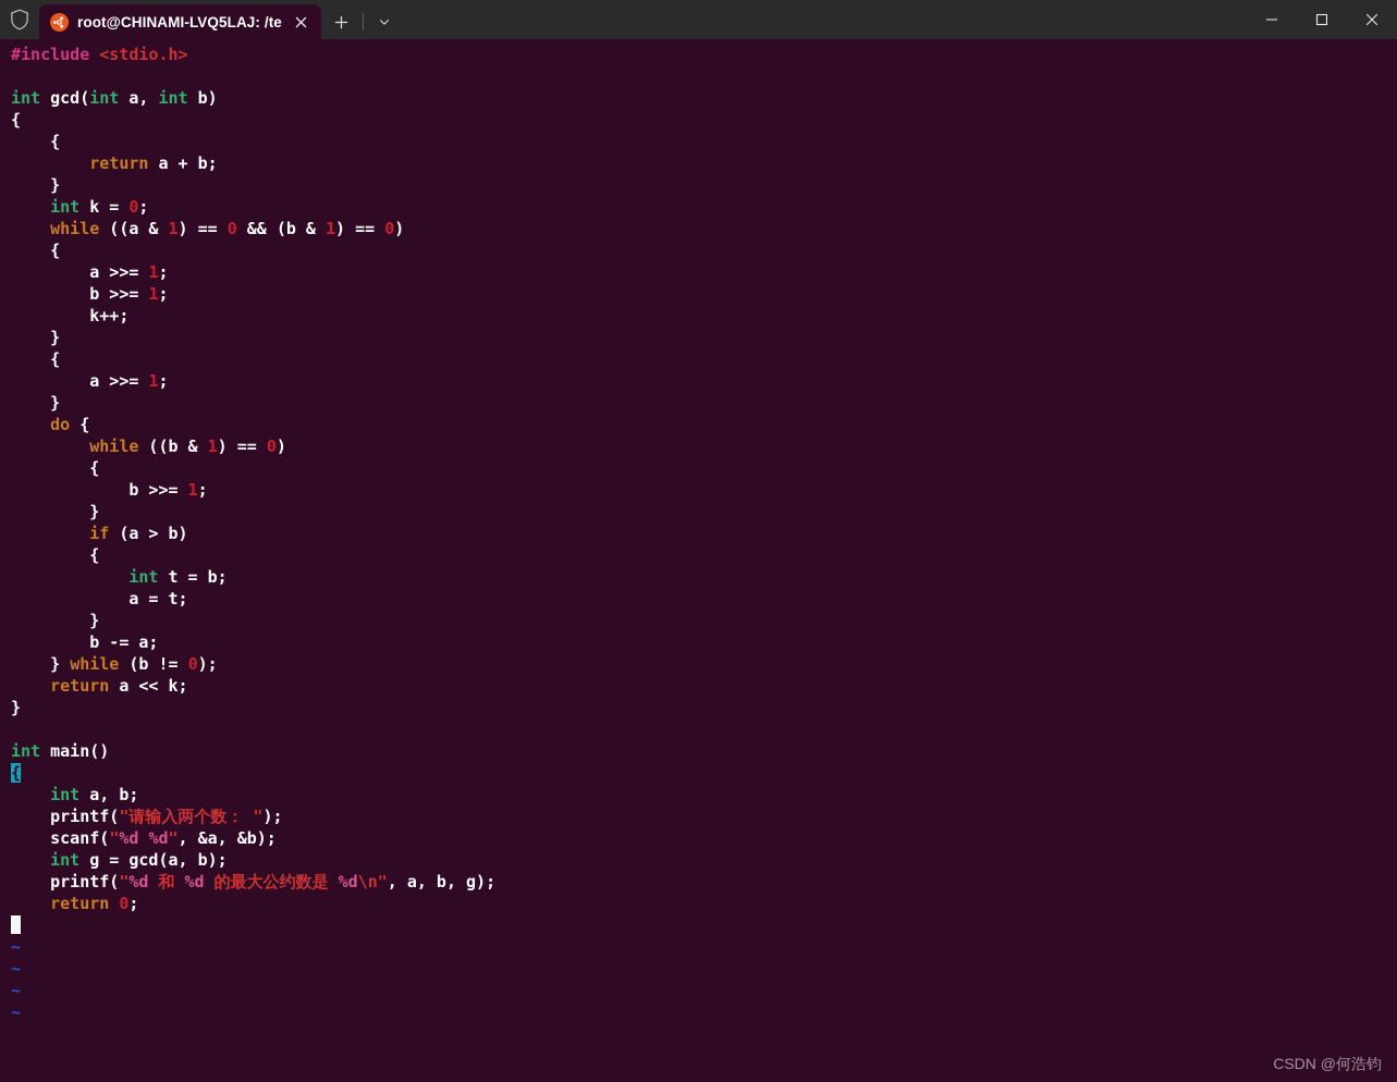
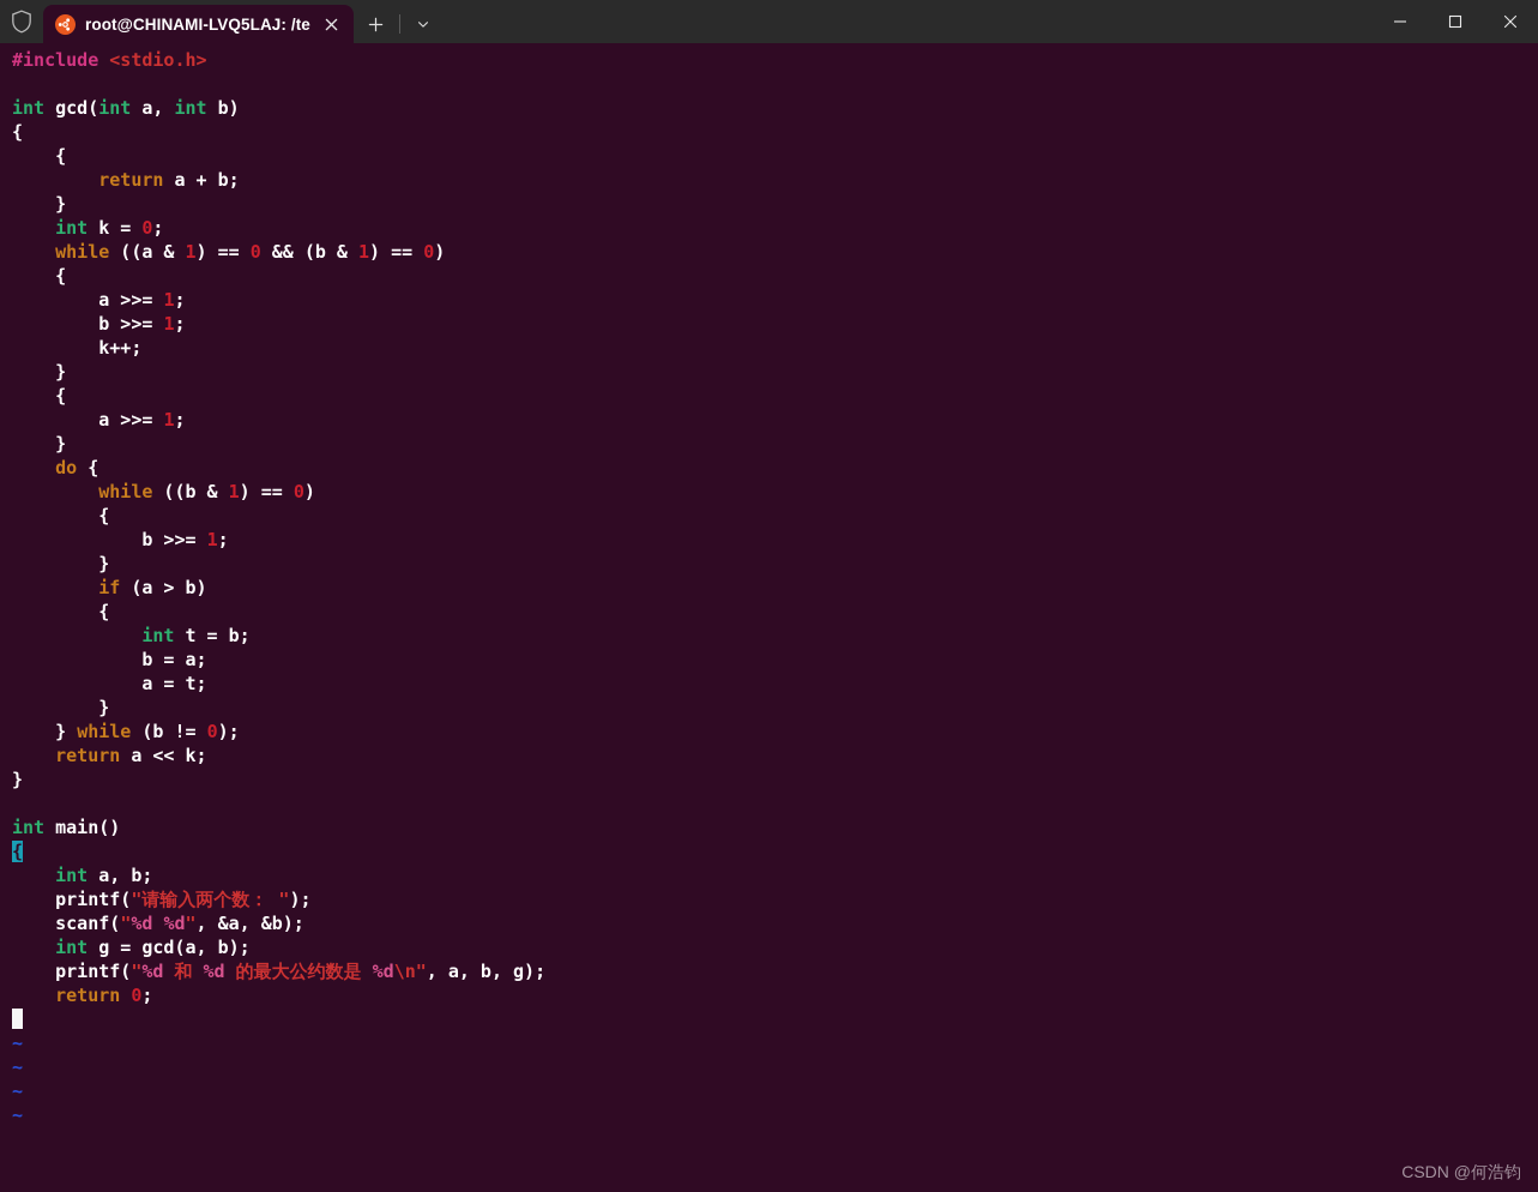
  root@CHINAMI-LVQ5LAJ: /te
  #include <stdio.h>
  int gcd(int a, int b)
  {
  {
  return a + b;
  }
  int k = 0;
  while ((a & 1) == 0 && (b & 1) == 0)
  {
  a >>= 1;
  b >>= 1;
  k++;
  }
  {
  a >>= 1;
  }
  do {
  while ((b & 1) == 0)
  {
  b >>= 1;
  }
  if (a > b)
  {
  int t = b;
+ b = a;
  a = t;
  }
- b -= a;
  } while (b != 0);
  return a << k;
  }
  int main()
  {
  int a, b;
  printf("请输入两个数： ");
  scanf("%d %d", &a, &b);
  int g = gcd(a, b);
  printf("%d 和 %d 的最大公约数是 %d\n", a, b, g);
  return 0;
  ~
  ~
  ~
  ~
  CSDN @何浩钧
